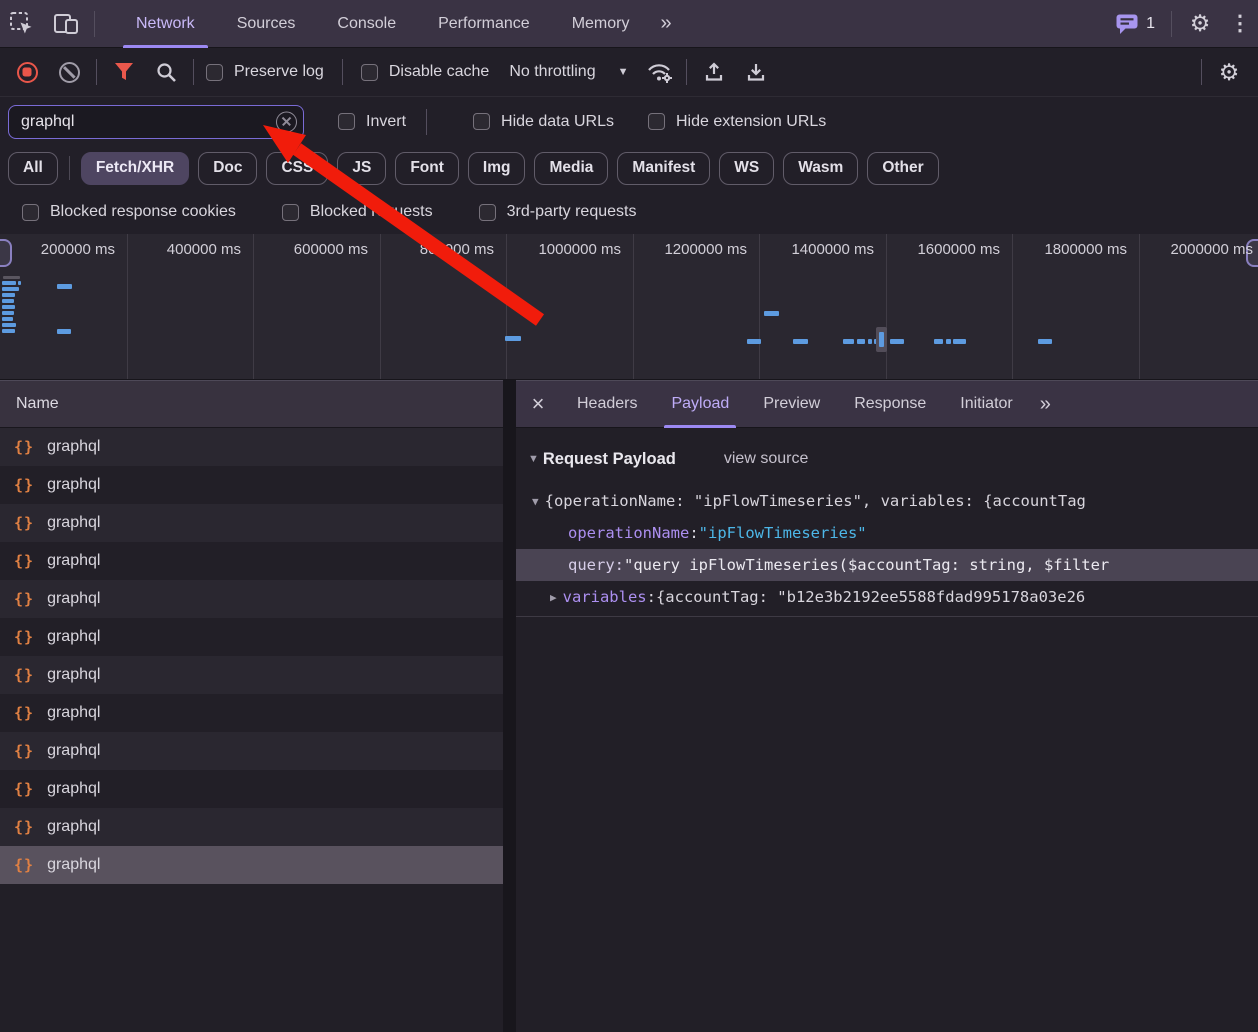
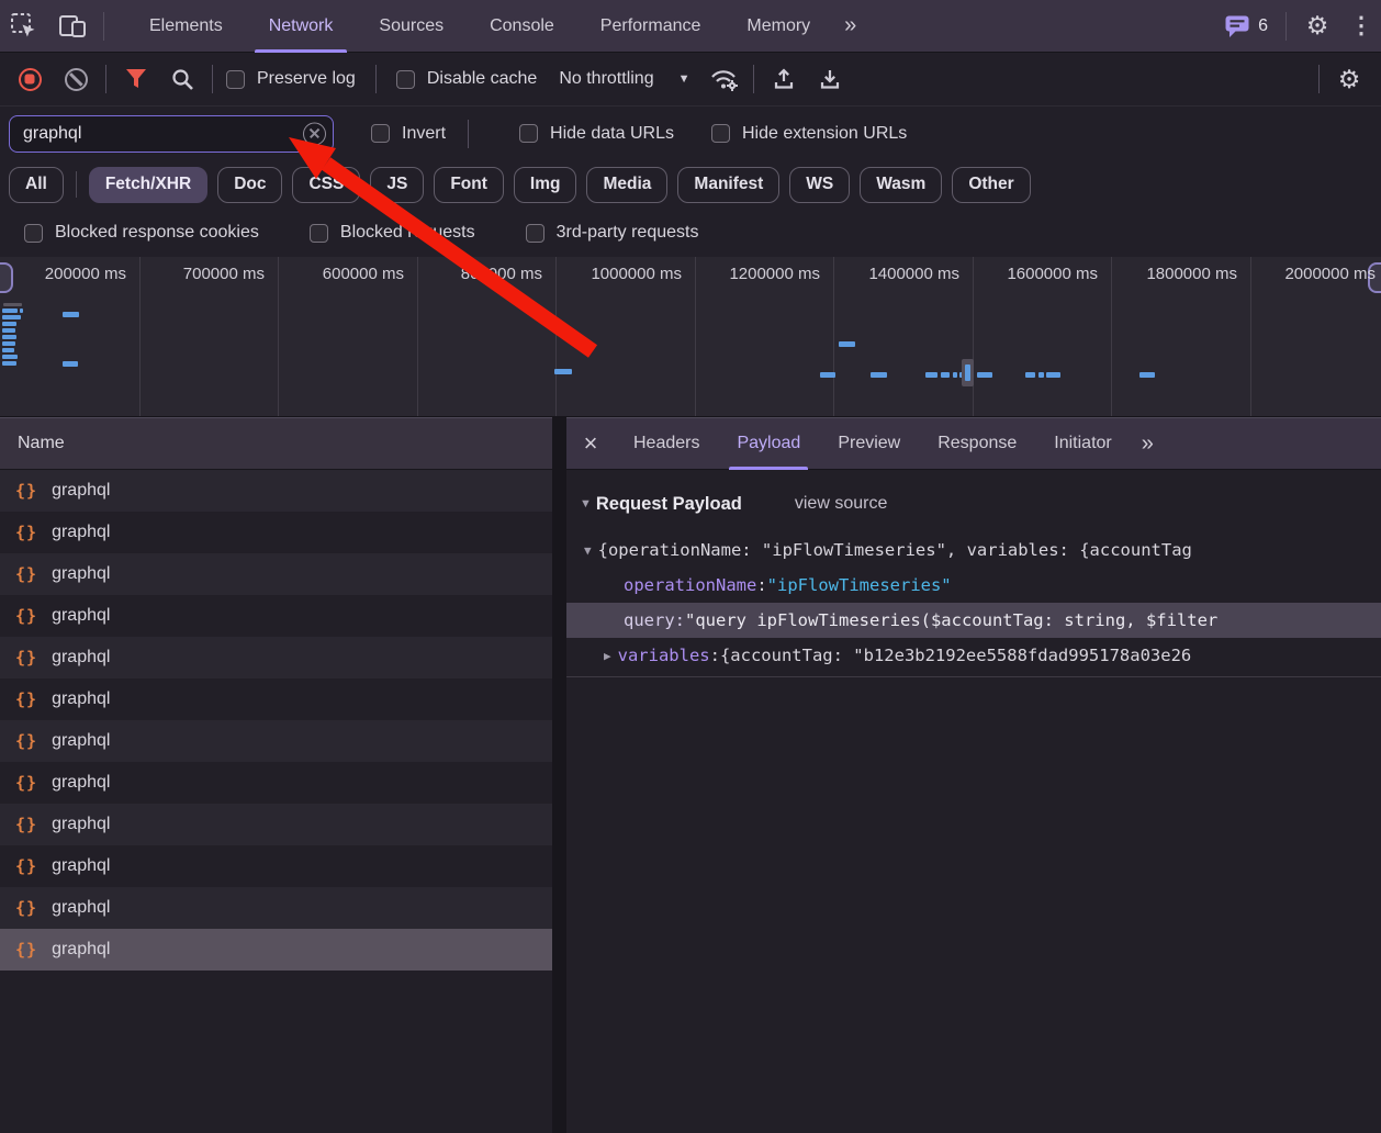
+ Elements
  Network
  Sources
  Console
  Performance
  Memory
  »
- 1
+ 6
  ⚙
  ⋮
  Preserve log
  Disable cache
  No throttling
  ▼
  ⚙
  graphql
  Invert
  Hide data URLs
  Hide extension URLs
  All
  Fetch/XHR
  Doc
  CSS
  JS
  Font
  Img
  Media
  Manifest
  WS
  Wasm
  Other
  Blocked response cookies
  Blockeduests
  3rd-party requests
  200000 ms
- 400000 ms
+ 700000 ms
  600000 ms
  1000000 ms
  1200000 ms
  1400000 ms
  1600000 ms
  1800000 ms
  2000000 ms
  Name
  {}
  graphql
  {}
  graphql
  {}
  graphql
  {}
  graphql
  {}
  graphql
  {}
  graphql
  {}
  graphql
  {}
  graphql
  {}
  graphql
  {}
  graphql
  {}
  graphql
  {}
  graphql
  ×
  Headers
  Payload
  Preview
  Response
  Initiator
  »
  ▼
  Request Payload
  view source
  ▼
  {operationName: "ipFlowTimeseries", variables: {accountTag
  operationName
  :
  "ipFlowTimeseries"
  query
  :
  "query ipFlowTimeseries($accountTag: string, $filter
  ▶
  variables
  :
  {accountTag: "b12e3b2192ee5588fdad995178a03e26
